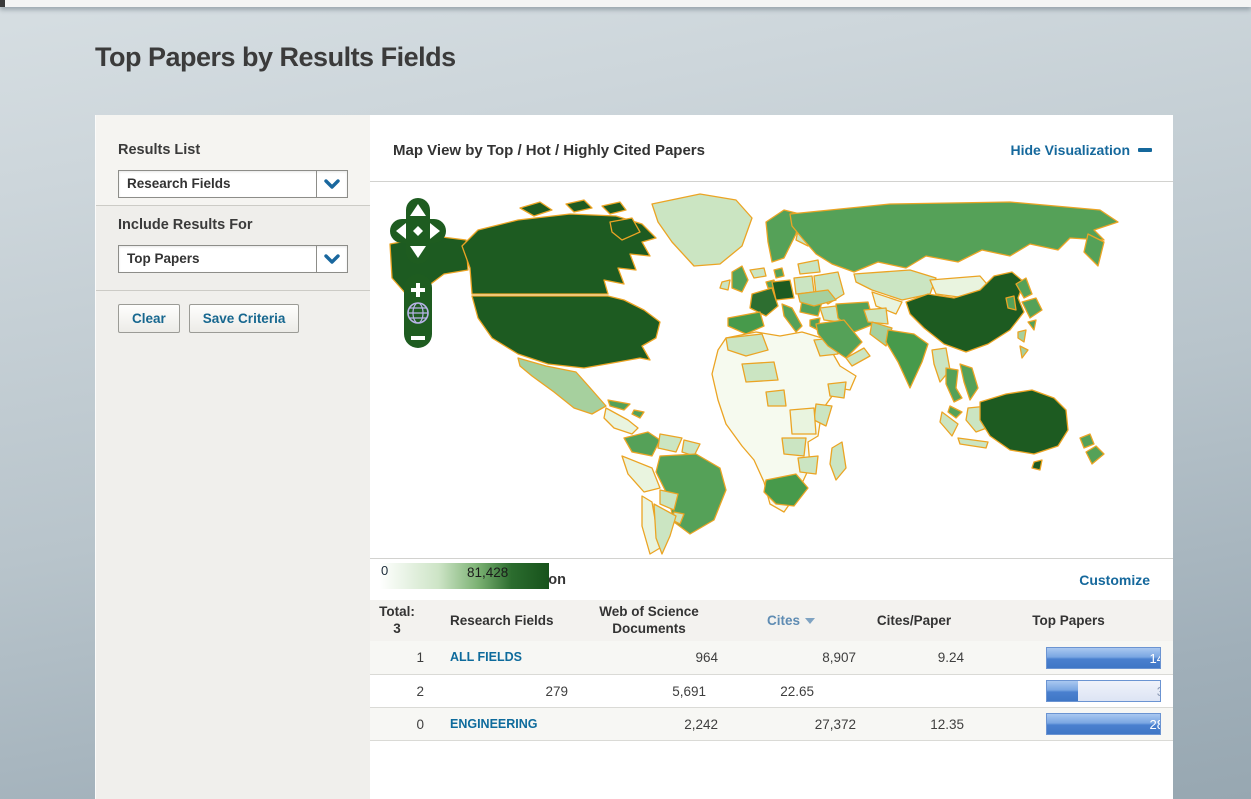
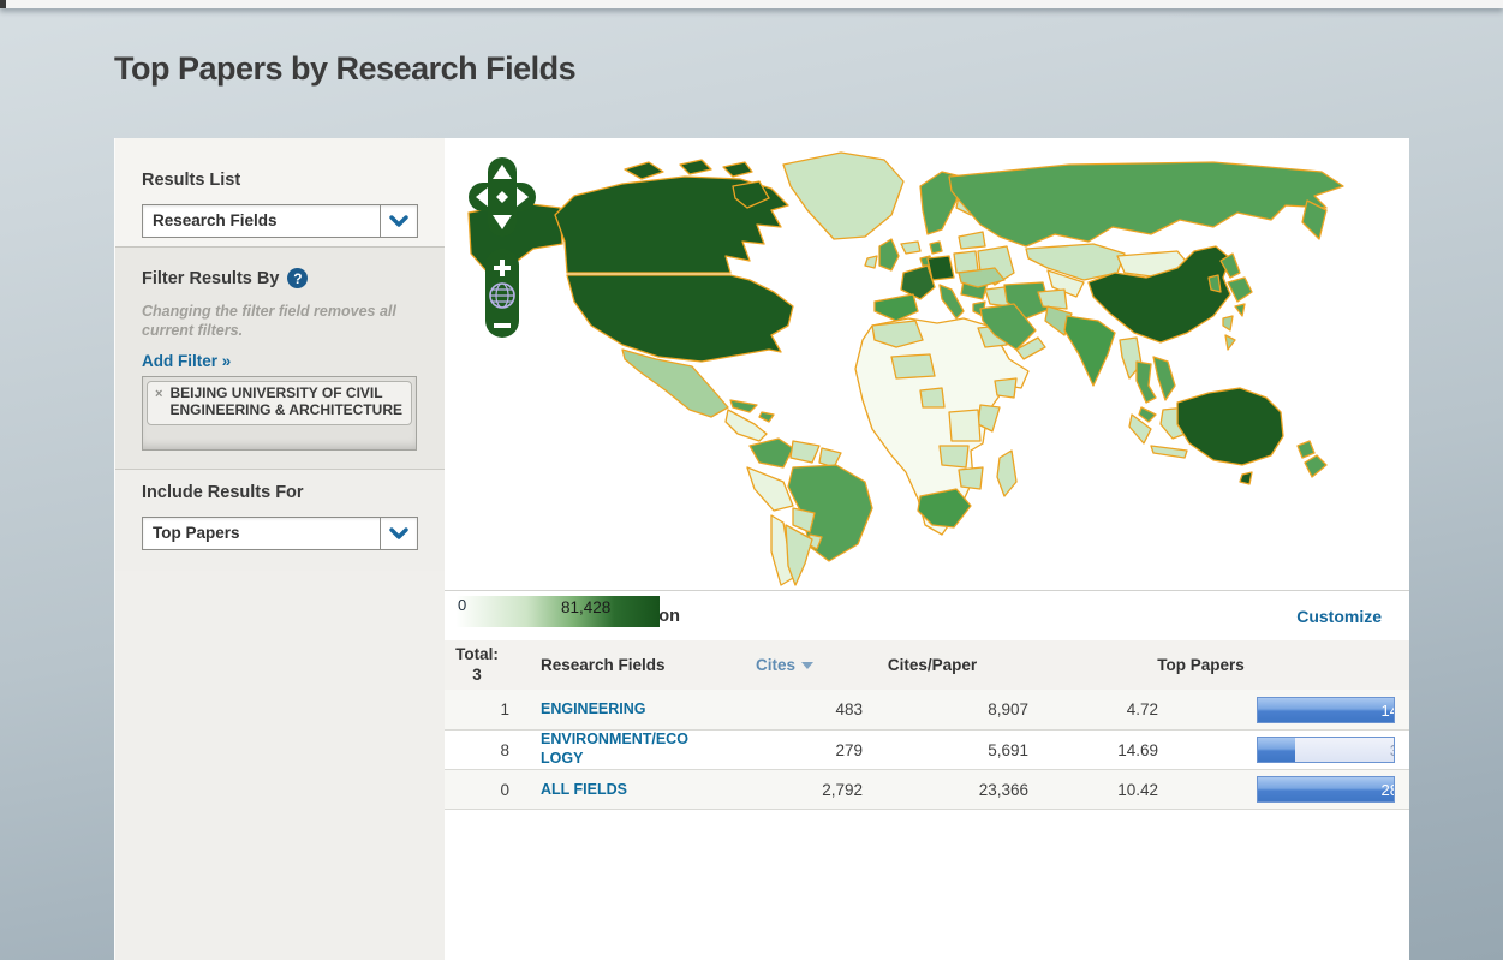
- Top Papers by Results Fields
+ Top Papers by Research Fields
  Results List
  Research Fields
+ Filter Results By
+ ?
+ Changing the filter field removes all current filters.
+ Add Filter »
+ ×
+ BEIJING UNIVERSITY OF CIVIL ENGINEERING & ARCHITECTURE
  Include Results For
  Top Papers
- Clear
- Save Criteria
- Map View by Top / Hot / Highly Cited Papers
- Hide Visualization
  0
  81,428
  Customize
  Total:
  3
  Research Fields
- Web of Science
- Documents
  Cites
  Cites/Paper
  Top Papers
  1
- ALL FIELDS
+ ENGINEERING
- 964
+ 483
  8,907
- 9.24
+ 4.72
- 2
+ 8
+ ENVIRONMENT/ECOLOGY
  279
  5,691
- 22.65
+ 14.69
  0
- ENGINEERING
+ ALL FIELDS
- 2,242
+ 2,792
- 27,372
+ 23,366
- 12.35
+ 10.42
